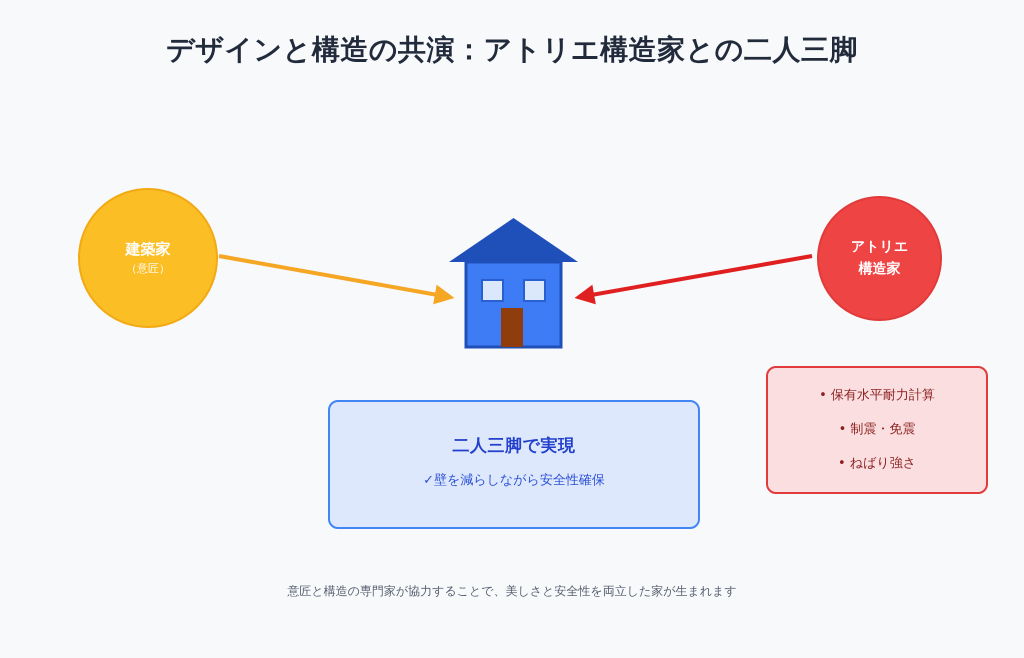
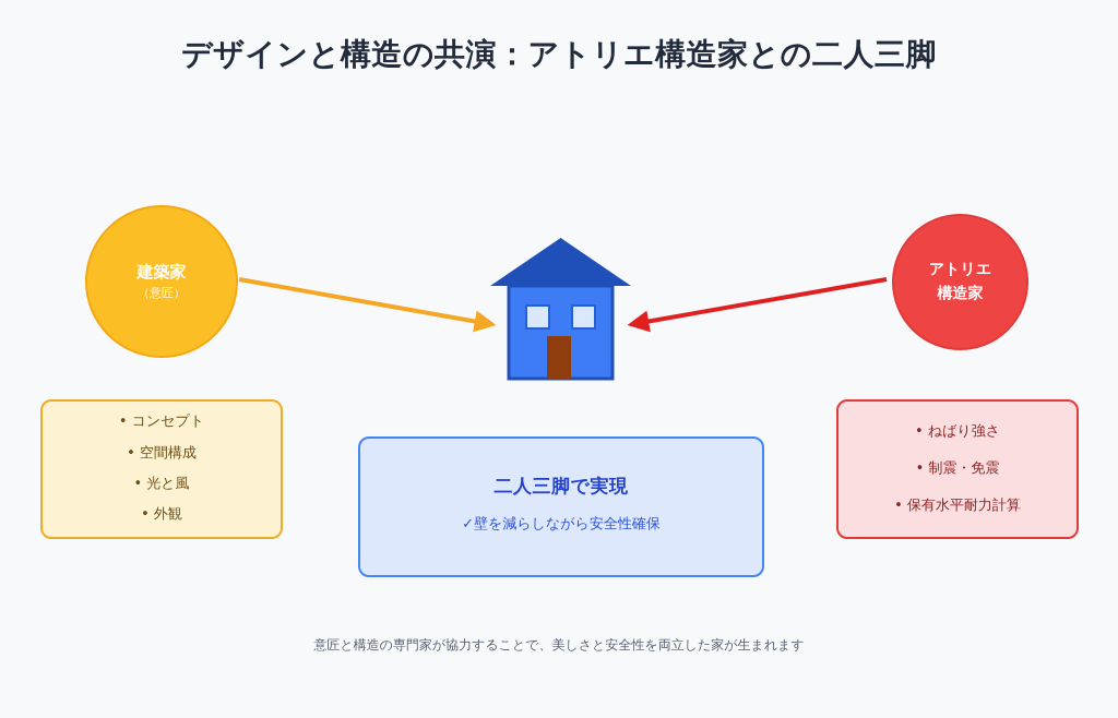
  デザインと構造の共演：アトリエ構造家との二人三脚
  建築家
  （意匠）
  アトリエ
  構造家
+ • コンセプト
+ • 空間構成
+ • 光と風
+ • 外観
- • 保有水平耐力計算
+ • ねばり強さ
  • 制震・免震
- • ねばり強さ
+ • 保有水平耐力計算
  二人三脚で実現
  ✓壁を減らしながら安全性確保
  意匠と構造の専門家が協力することで、美しさと安全性を両立した家が生まれます
